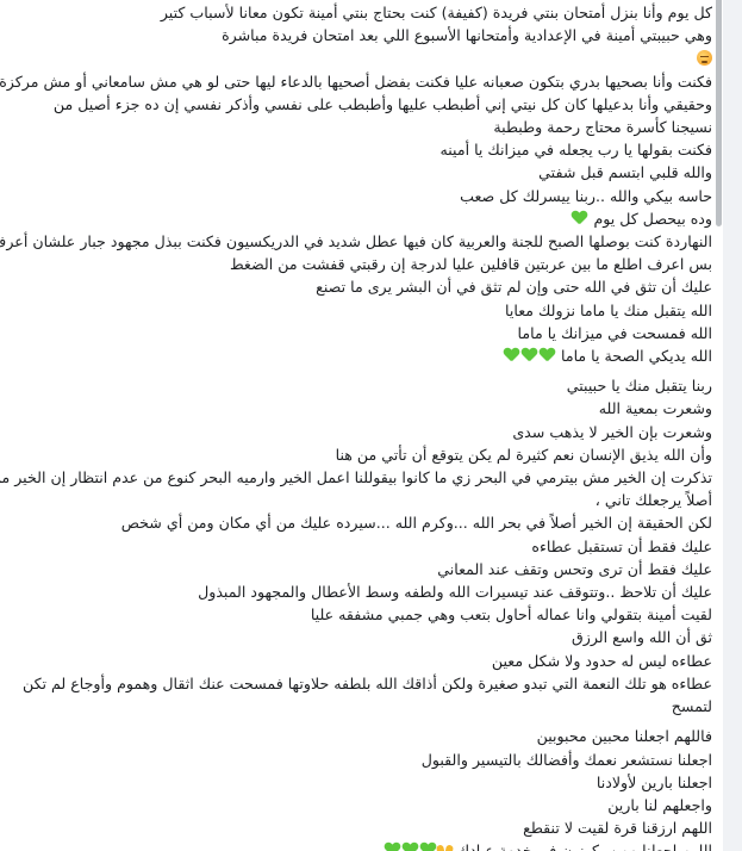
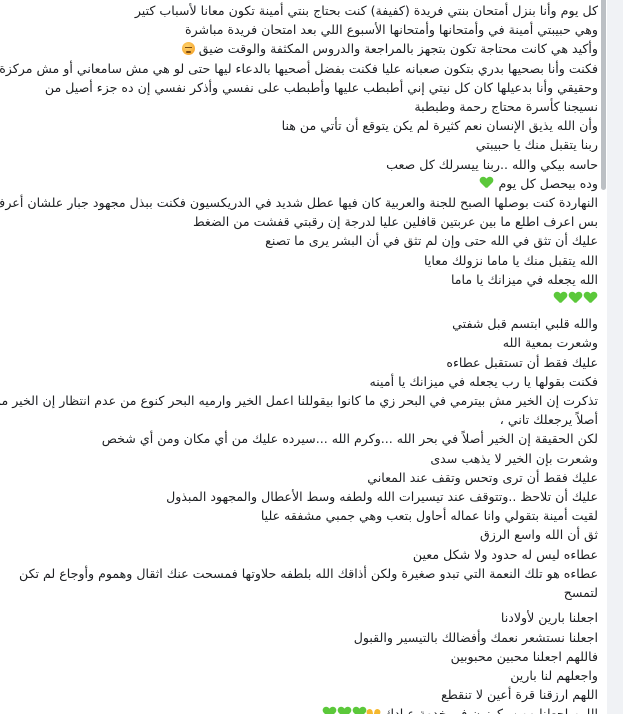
  كل يوم وأنا بنزل أمتحان بنتي فريدة (كفيفة) كنت بحتاج بنتي أمينة تكون معانا لأسباب كتير
- وهي حبيبتي أمينة في الإعدادية وأمتحانها الأسبوع اللي بعد امتحان فريدة مباشرة
+ وهي حبيبتي أمينة في وأمتحانها وأمتحانها الأسبوع اللي بعد امتحان فريدة مباشرة
+ وأكيد هي كانت محتاجة تكون بتجهز بالمراجعة والدروس المكثفة والوقت ضيق
  فكنت وأنا بصحيها بدري بتكون صعبانه عليا فكنت بفضل أصحيها بالدعاء ليها حتى لو هي مش سامعاني أو مش مركزة
  وحقيقي وأنا بدعيلها كان كل نيتي إني أطبطب عليها وأطبطب على نفسي وأذكر نفسي إن ده جزء أصيل من نسيجنا كأسرة محتاج رحمة وطبطبة
- فكنت بقولها يا رب يجعله في ميزانك يا أمينه
+ وأن الله يذيق الإنسان نعم كثيرة لم يكن يتوقع أن تأتي من هنا
- والله قلبي ابتسم قبل شفتي
+ ربنا يتقبل منك يا حبيبتي
  حاسه بيكي والله ..ربنا ييسرلك كل صعب
  وده بيحصل كل يوم
  النهاردة كنت بوصلها الصبح للجنة والعربية كان فيها عطل شديد في الدريكسيون فكنت ببذل مجهود جبار علشان أعر
  بس اعرف اطلع ما بين عربتين قافلين عليا لدرجة إن رقبتي قفشت من الضغط
  عليك أن تثق في الله حتى وإن لم تثق في أن البشر يرى ما تصنع
  الله يتقبل منك يا ماما نزولك معايا
- الله فمسحت في ميزانك يا ماما
+ الله يجعله في ميزانك يا ماما
- الله يديكي الصحة يا ماما
- ربنا يتقبل منك يا حبيبتي
+ والله قلبي ابتسم قبل شفتي
  وشعرت بمعية الله
- وشعرت بإن الخير لا يذهب سدى
+ عليك فقط أن تستقبل عطاءه
- وأن الله يذيق الإنسان نعم كثيرة لم يكن يتوقع أن تأتي من هنا
+ فكنت بقولها يا رب يجعله في ميزانك يا أمينه
  تذكرت إن الخير مش بيترمي في البحر زي ما كانوا بيقوللنا اعمل الخير وارميه البحر كنوع من عدم انتظار إن الخير م أصلاً يرجعلك تاني ،
  لكن الحقيقة إن الخير أصلاً في بحر الله ...وكرم الله ...سيرده عليك من أي مكان ومن أي شخص
- عليك فقط أن تستقبل عطاءه
+ وشعرت بإن الخير لا يذهب سدى
  عليك فقط أن ترى وتحس وتقف عند المعاني
  عليك أن تلاحظ ..وتتوقف عند تيسيرات الله ولطفه وسط الأعطال والمجهود المبذول
  لقيت أمينة بتقولي وانا عماله أحاول بتعب وهي جمبي مشفقه عليا
  ثق أن الله واسع الرزق
  عطاءه ليس له حدود ولا شكل معين
  عطاءه هو تلك النعمة التي تبدو صغيرة ولكن أذاقك الله بلطفه حلاوتها فمسحت عنك اثقال وهموم وأوجاع لم تكن لتمسح
- فاللهم اجعلنا محبين محبوبين
+ اجعلنا بارين لأولادنا
  اجعلنا نستشعر نعمك وأفضالك بالتيسير والقبول
- اجعلنا بارين لأولادنا
+ فاللهم اجعلنا محبين محبوبين
  واجعلهم لنا بارين
- اللهم ارزقنا قرة لقيت لا تنقطع
+ اللهم ارزقنا قرة أعين لا تنقطع
